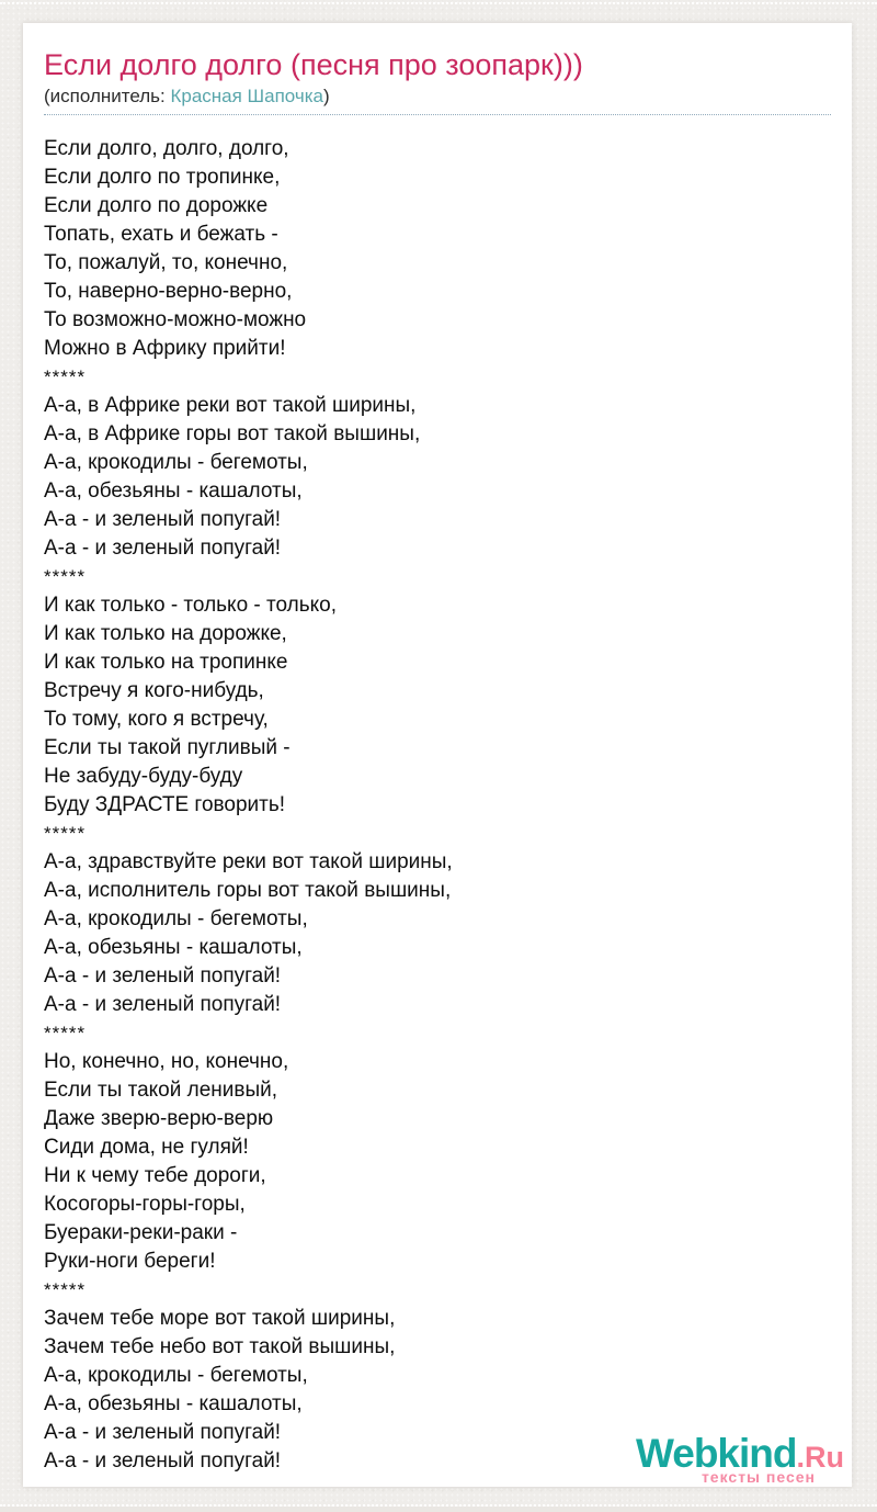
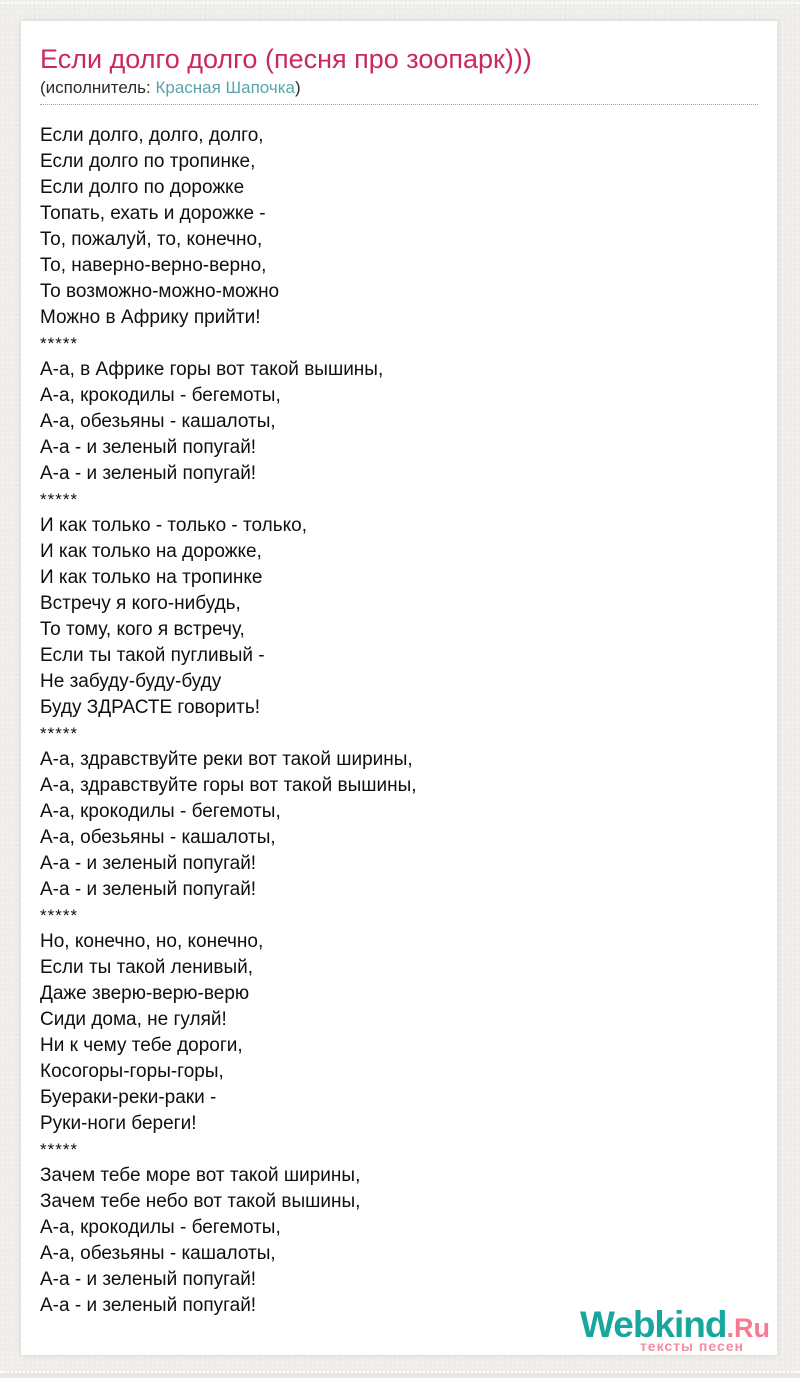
  Если долго долго (песня про зоопарк)))
  (исполнитель: Красная Шапочка)
  Если долго, долго, долго,
  Если долго по тропинке,
  Если долго по дорожке
- Топать, ехать и бежать -
+ Топать, ехать и дорожке -
  То, пожалуй, то, конечно,
  То, наверно-верно-верно,
  То возможно-можно-можно
  Можно в Африку прийти!
  *****
- А-а, в Африке реки вот такой ширины,
  А-а, в Африке горы вот такой вышины,
  А-а, крокодилы - бегемоты,
  А-а, обезьяны - кашалоты,
  А-а - и зеленый попугай!
  А-а - и зеленый попугай!
  *****
  И как только - только - только,
  И как только на дорожке,
  И как только на тропинке
  Встречу я кого-нибудь,
  То тому, кого я встречу,
  Если ты такой пугливый -
  Не забуду-буду-буду
  Буду ЗДРАСТЕ говорить!
  *****
  А-а, здравствуйте реки вот такой ширины,
- А-а, исполнитель горы вот такой вышины,
+ А-а, здравствуйте горы вот такой вышины,
  А-а, крокодилы - бегемоты,
  А-а, обезьяны - кашалоты,
  А-а - и зеленый попугай!
  А-а - и зеленый попугай!
  *****
  Но, конечно, но, конечно,
  Если ты такой ленивый,
  Даже зверю-верю-верю
  Сиди дома, не гуляй!
  Ни к чему тебе дороги,
  Косогоры-горы-горы,
  Буераки-реки-раки -
  Руки-ноги береги!
  *****
  Зачем тебе море вот такой ширины,
  Зачем тебе небо вот такой вышины,
  А-а, крокодилы - бегемоты,
  А-а, обезьяны - кашалоты,
  А-а - и зеленый попугай!
  А-а - и зеленый попугай!
  Webkind.Ru
  тексты песен
